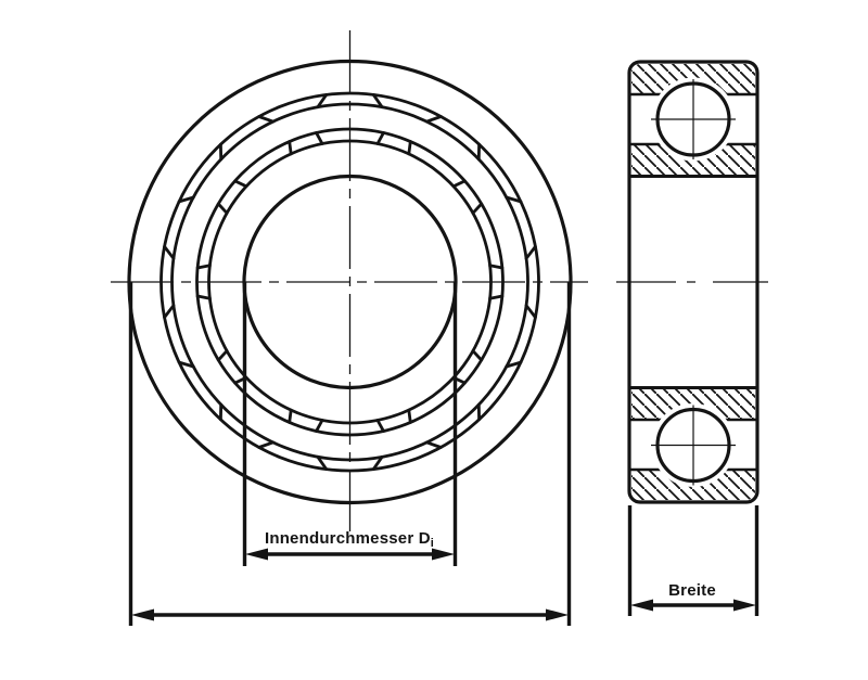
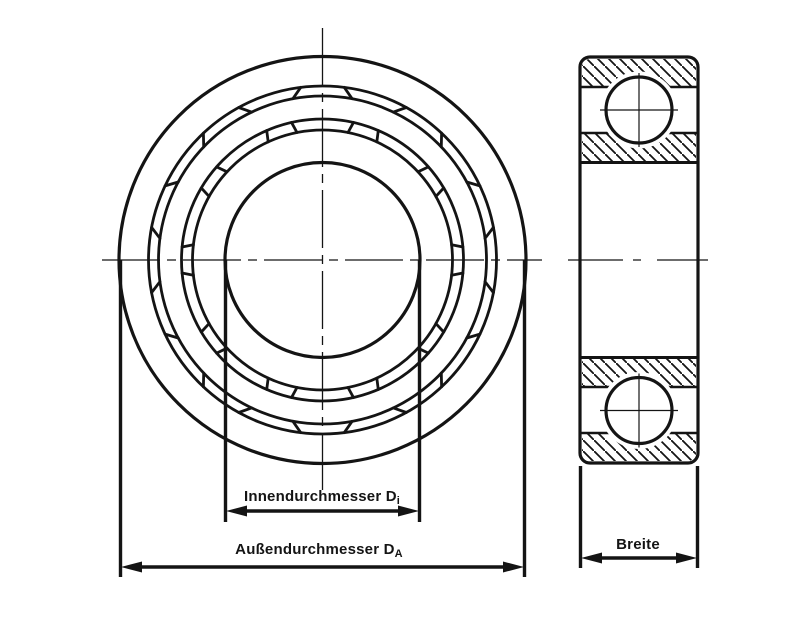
  Innendurchmesser Di
+ Außendurchmesser DA
  Breite
